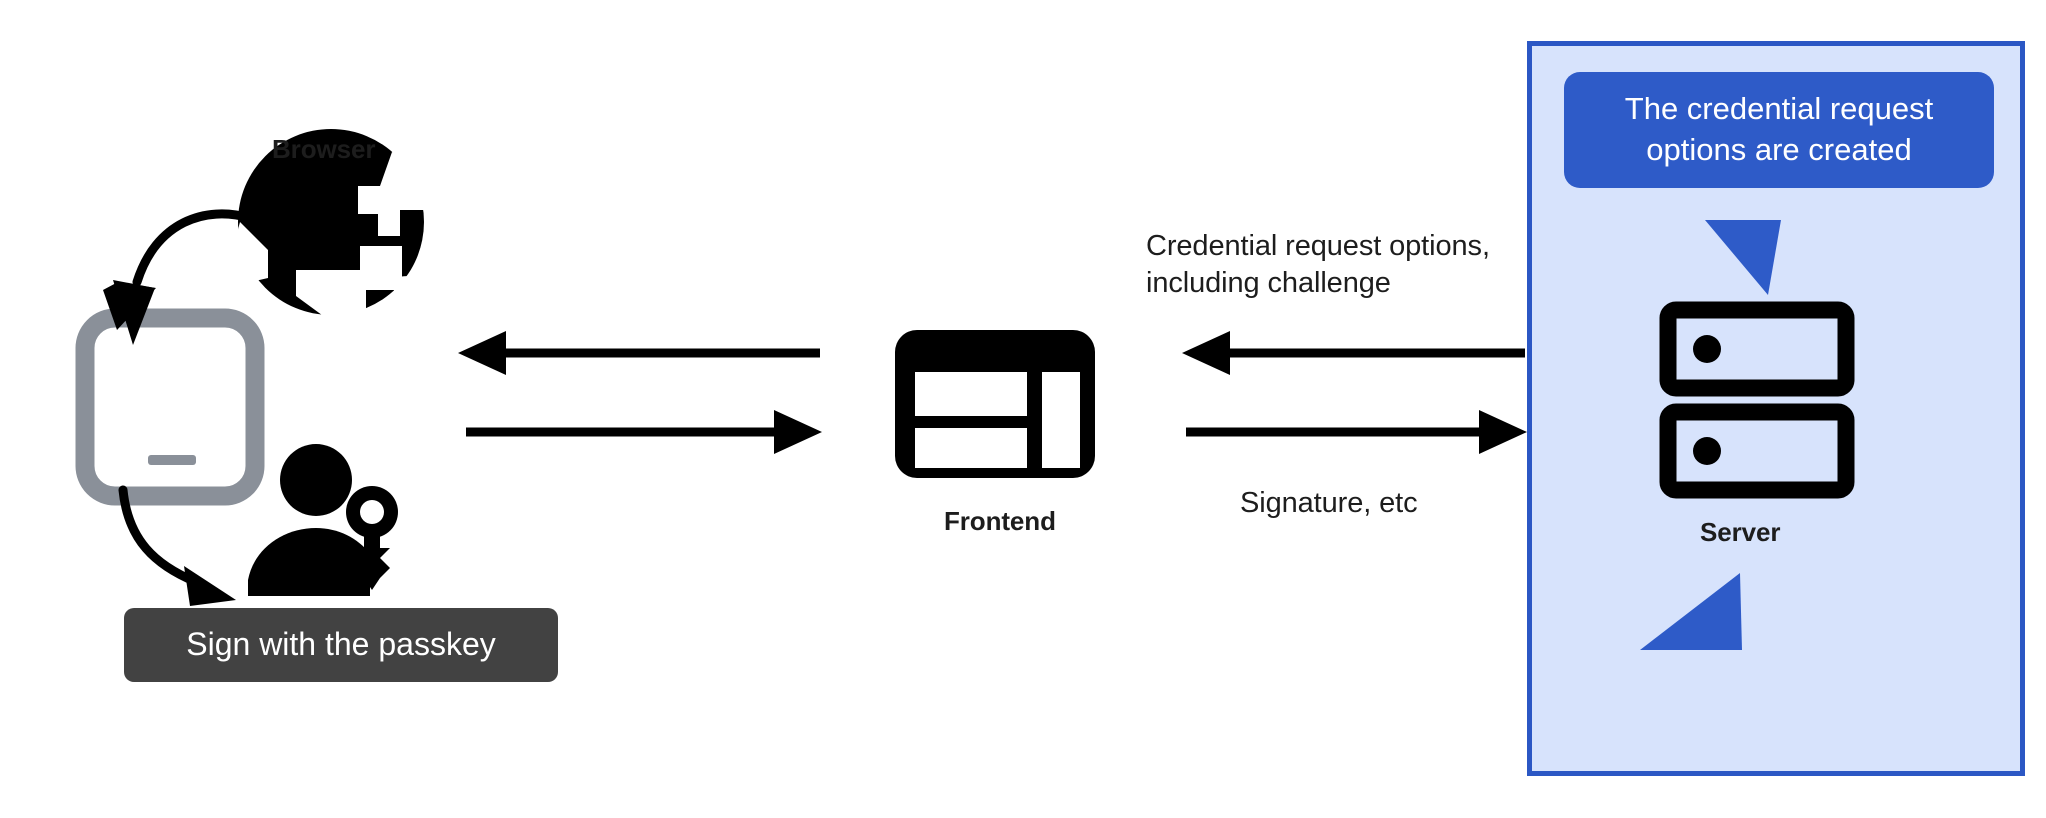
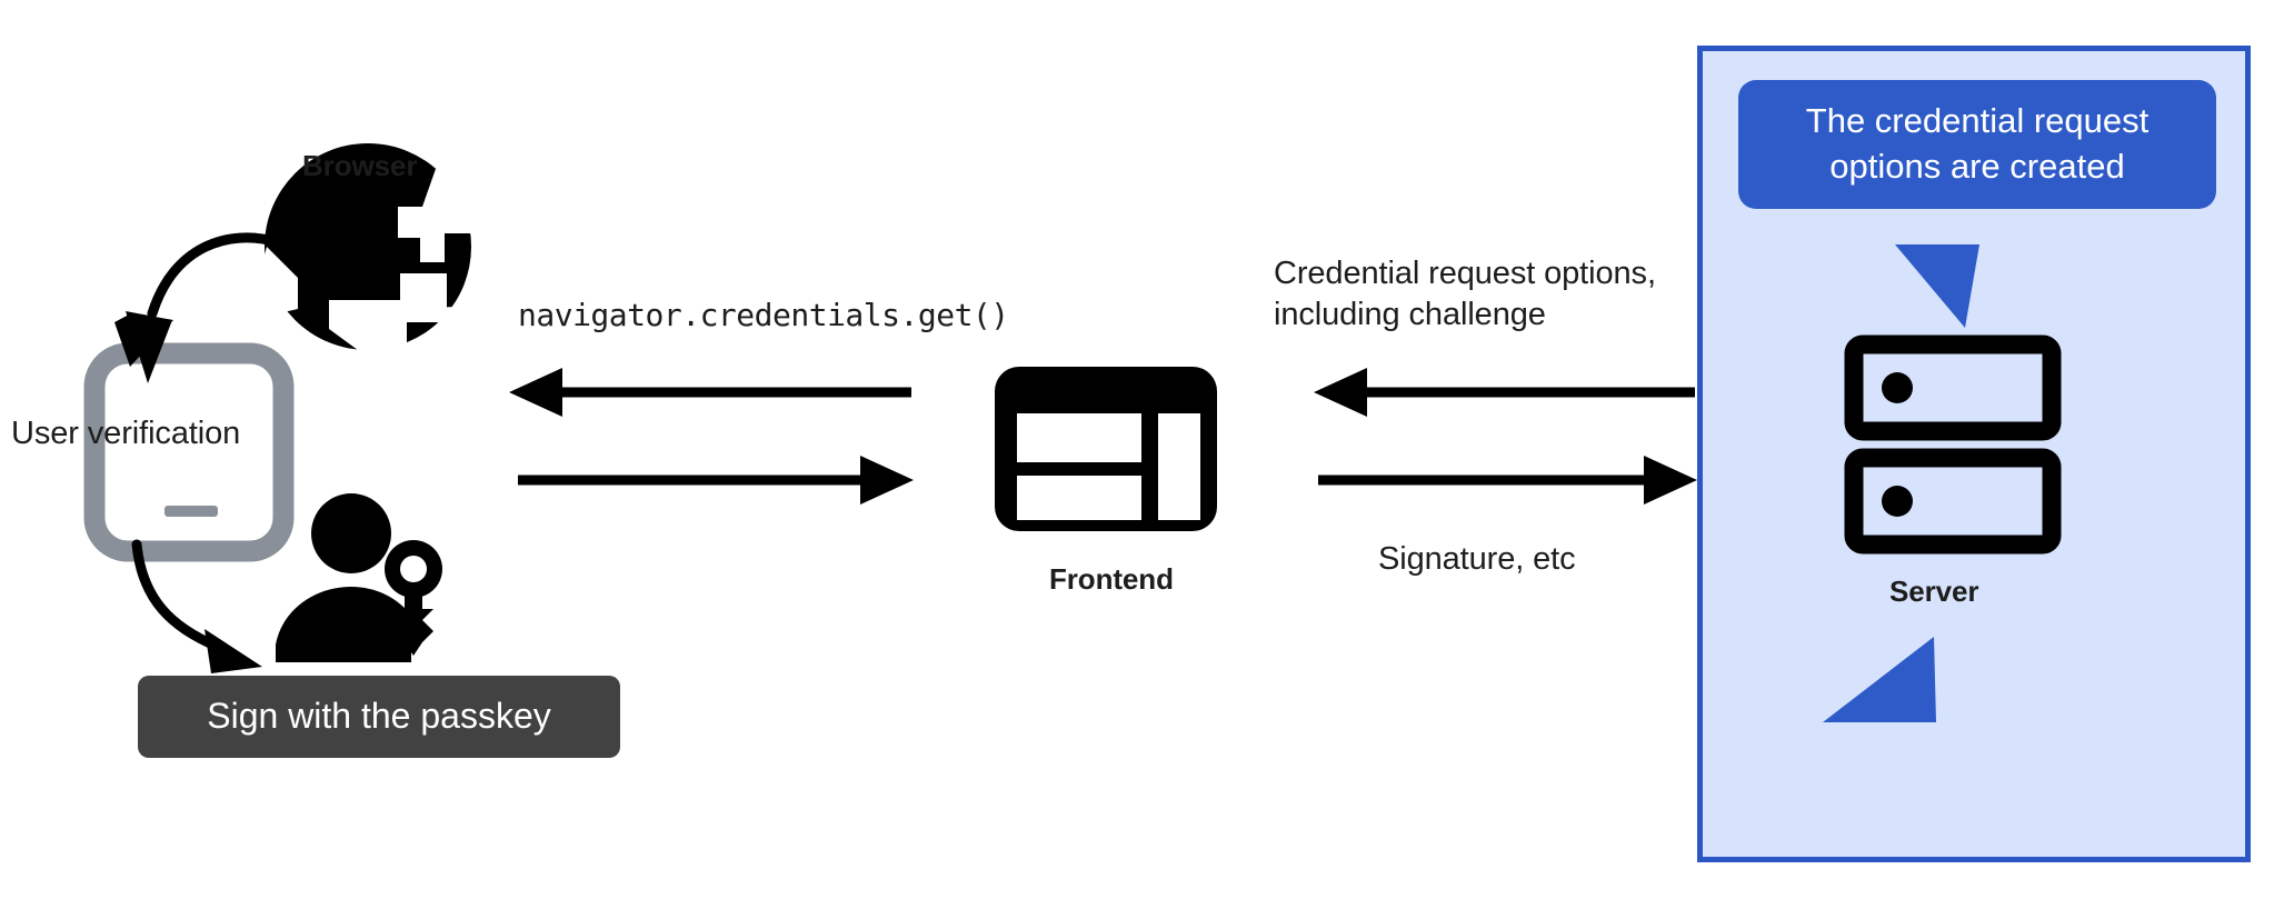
  Browser
+ User verification
+ navigator.credentials.get()
  Frontend
  Credential request options,
  including challenge
  Signature, etc
  Server
  The credential request
  options are created
  Sign with the passkey
